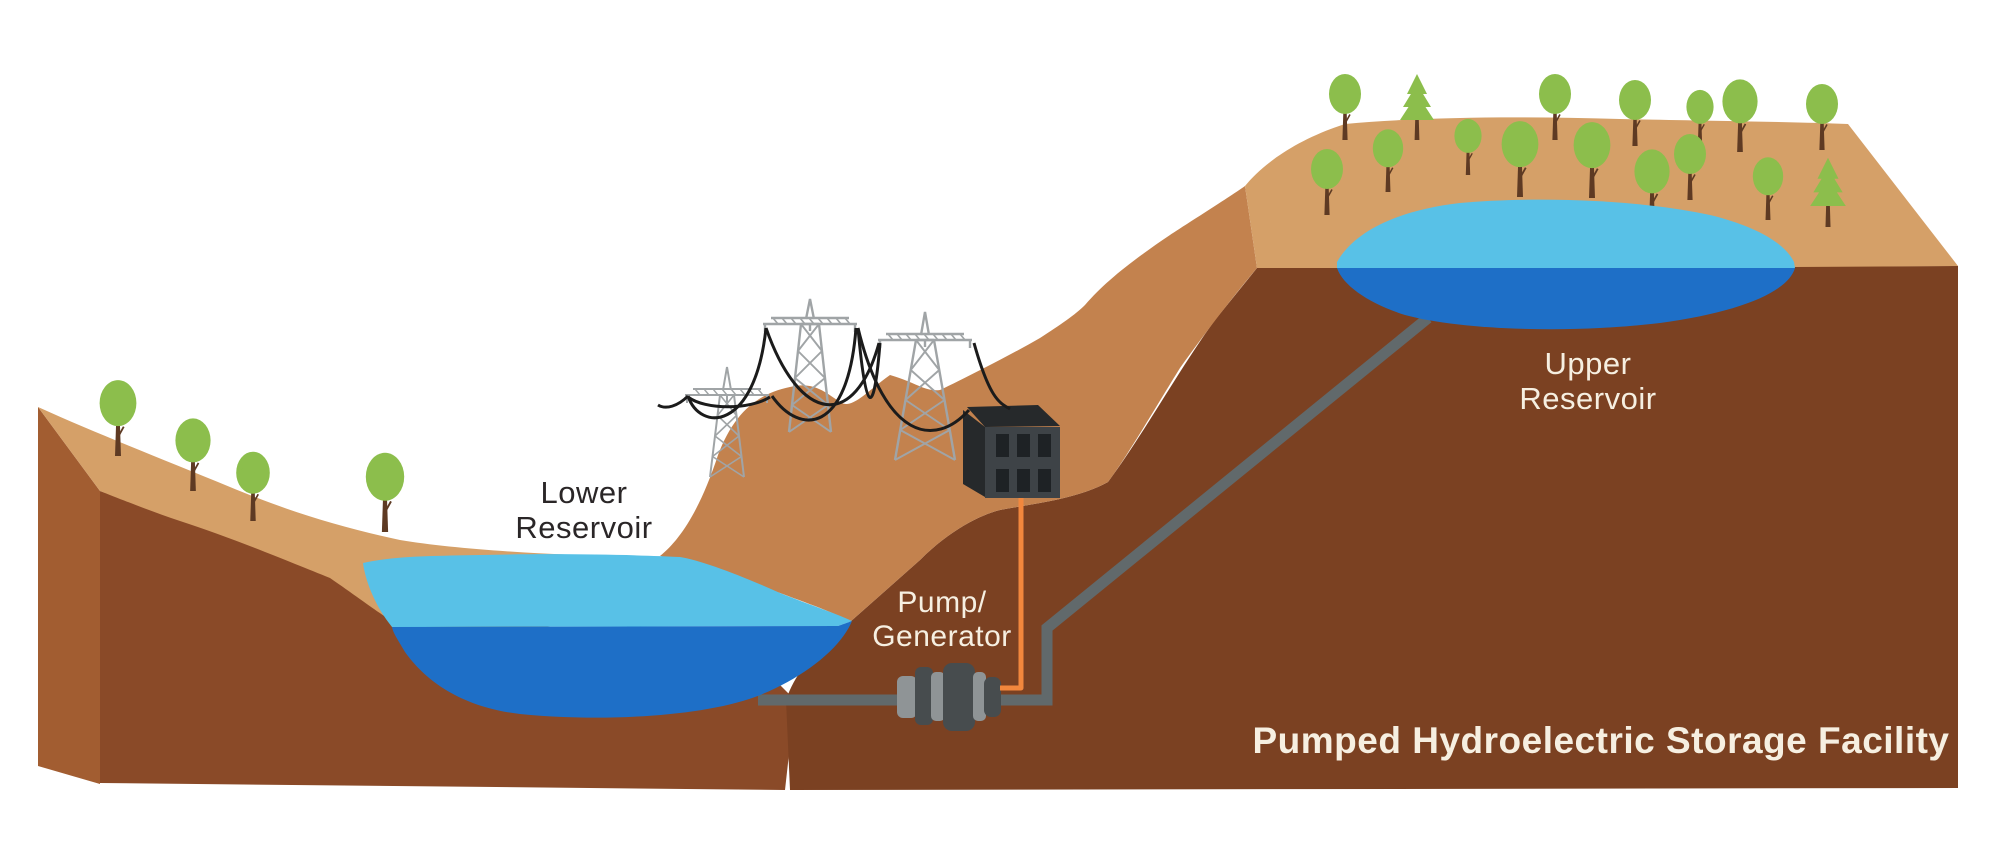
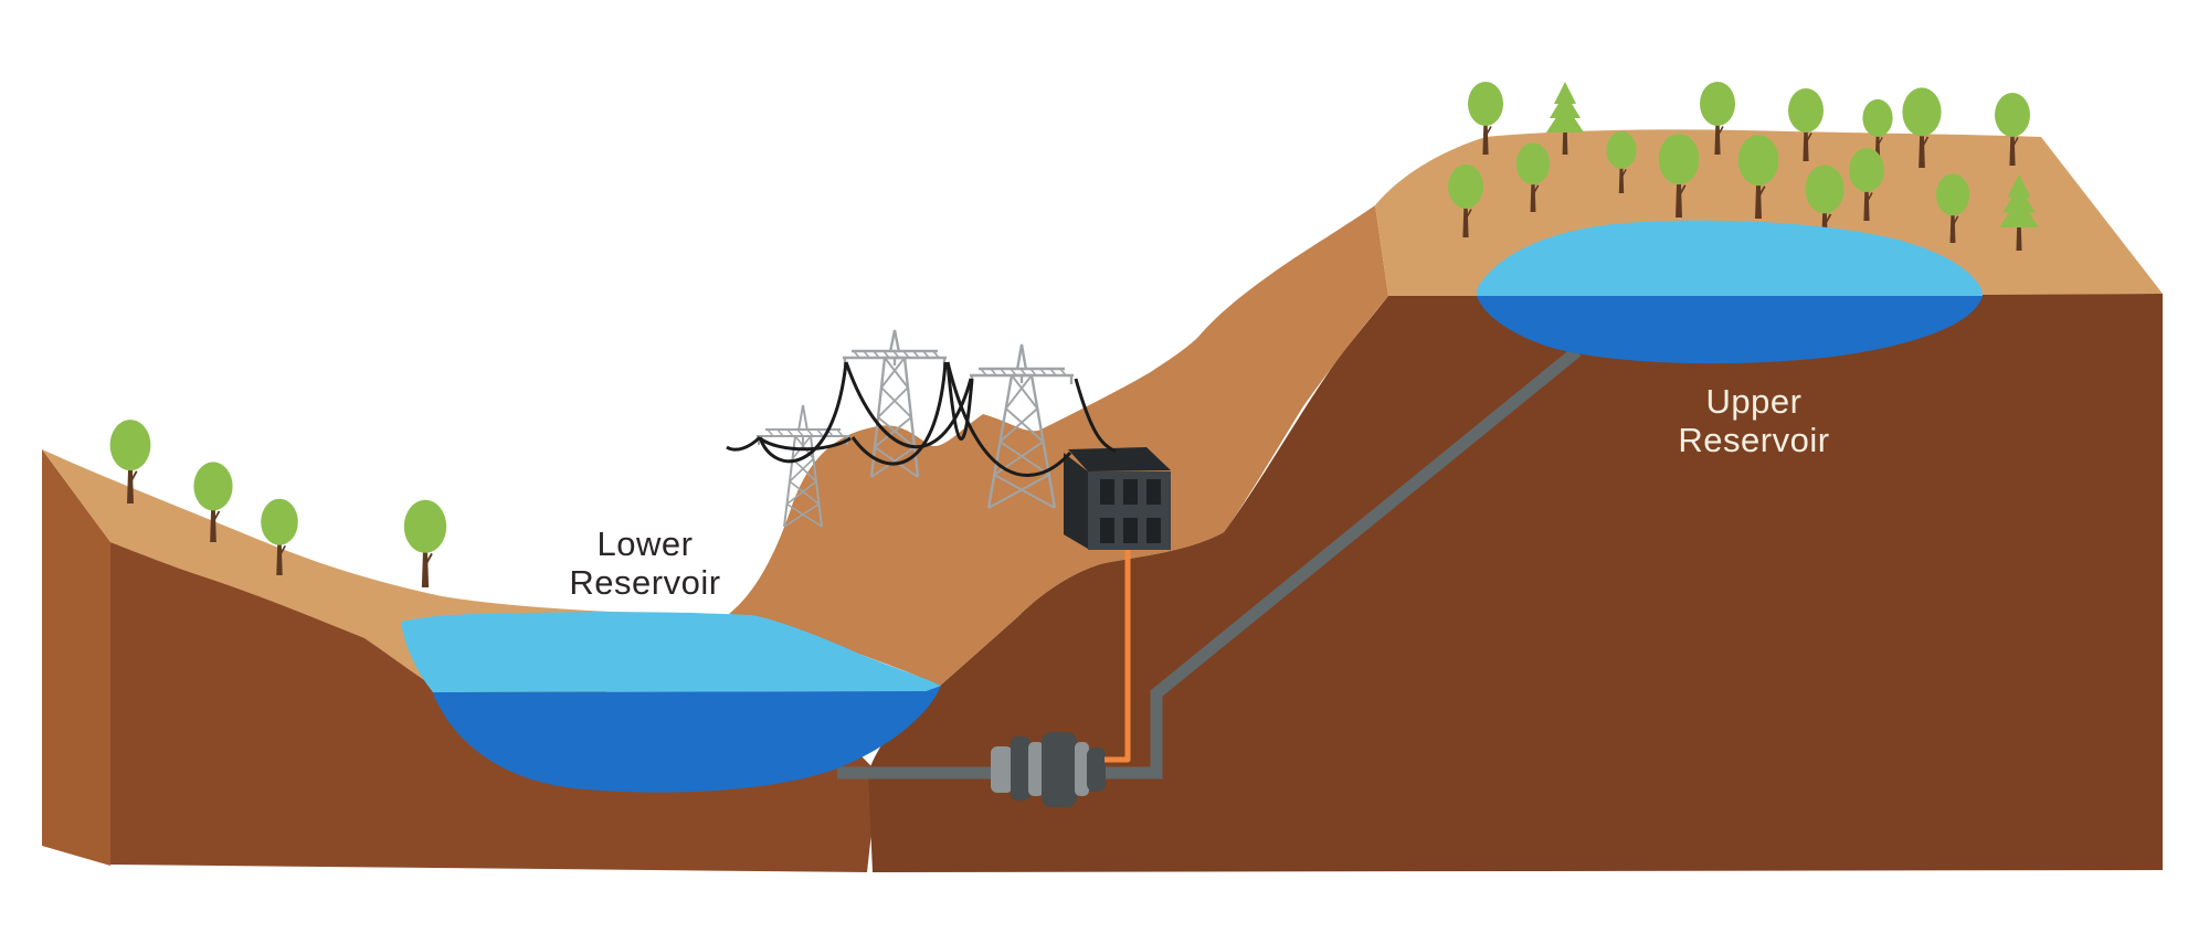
  Lower
  Reservoir
  Upper
  Reservoir
- Pump/
- Generator
- Pumped Hydroelectric Storage Facility
